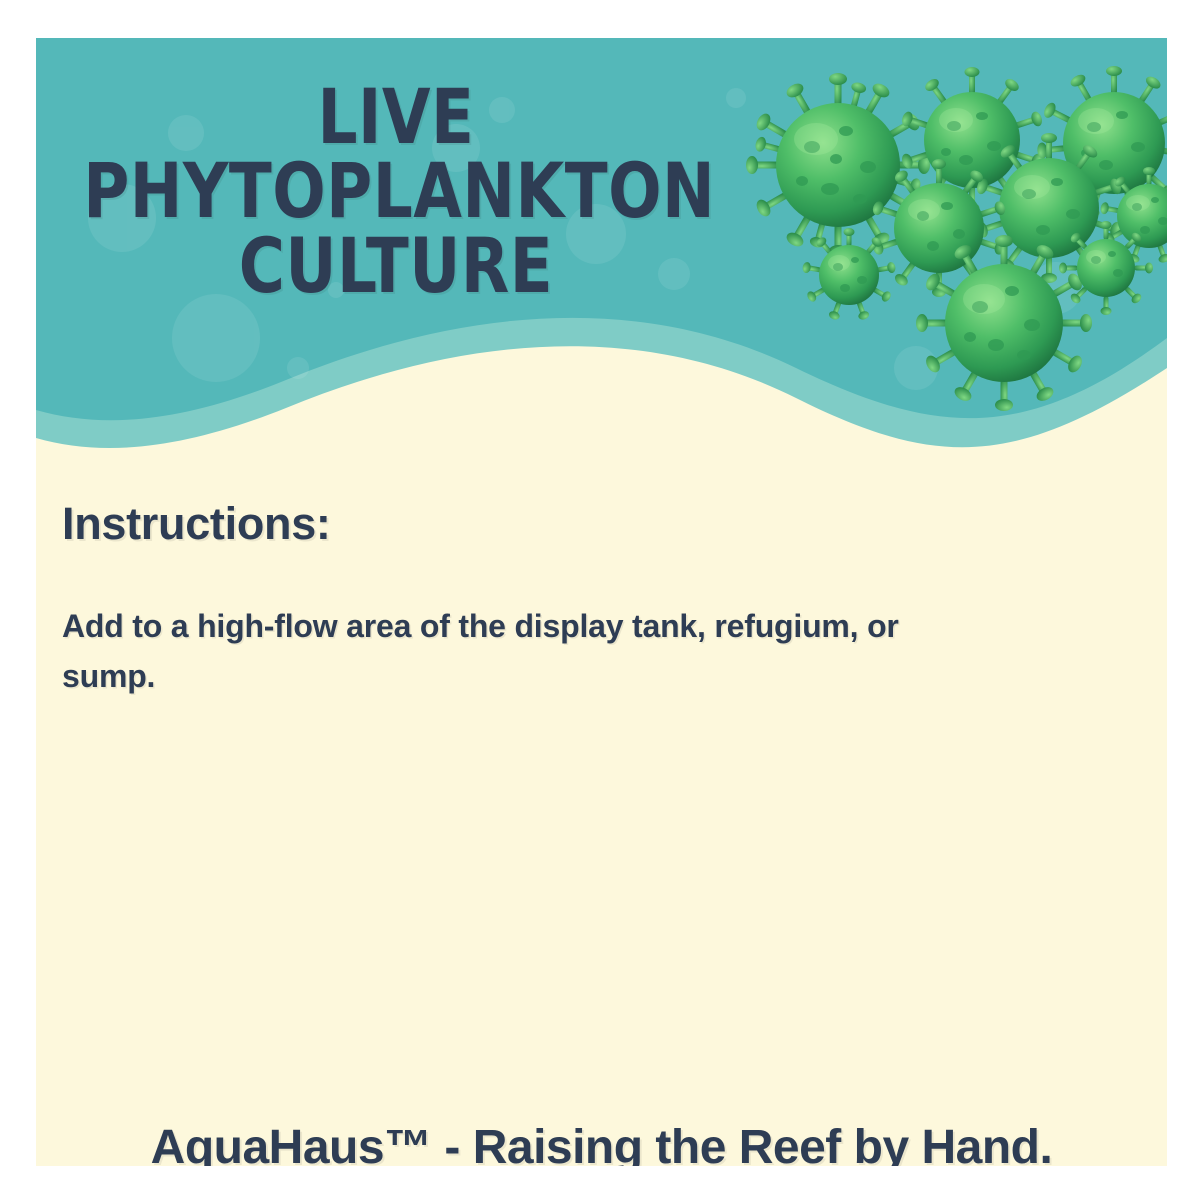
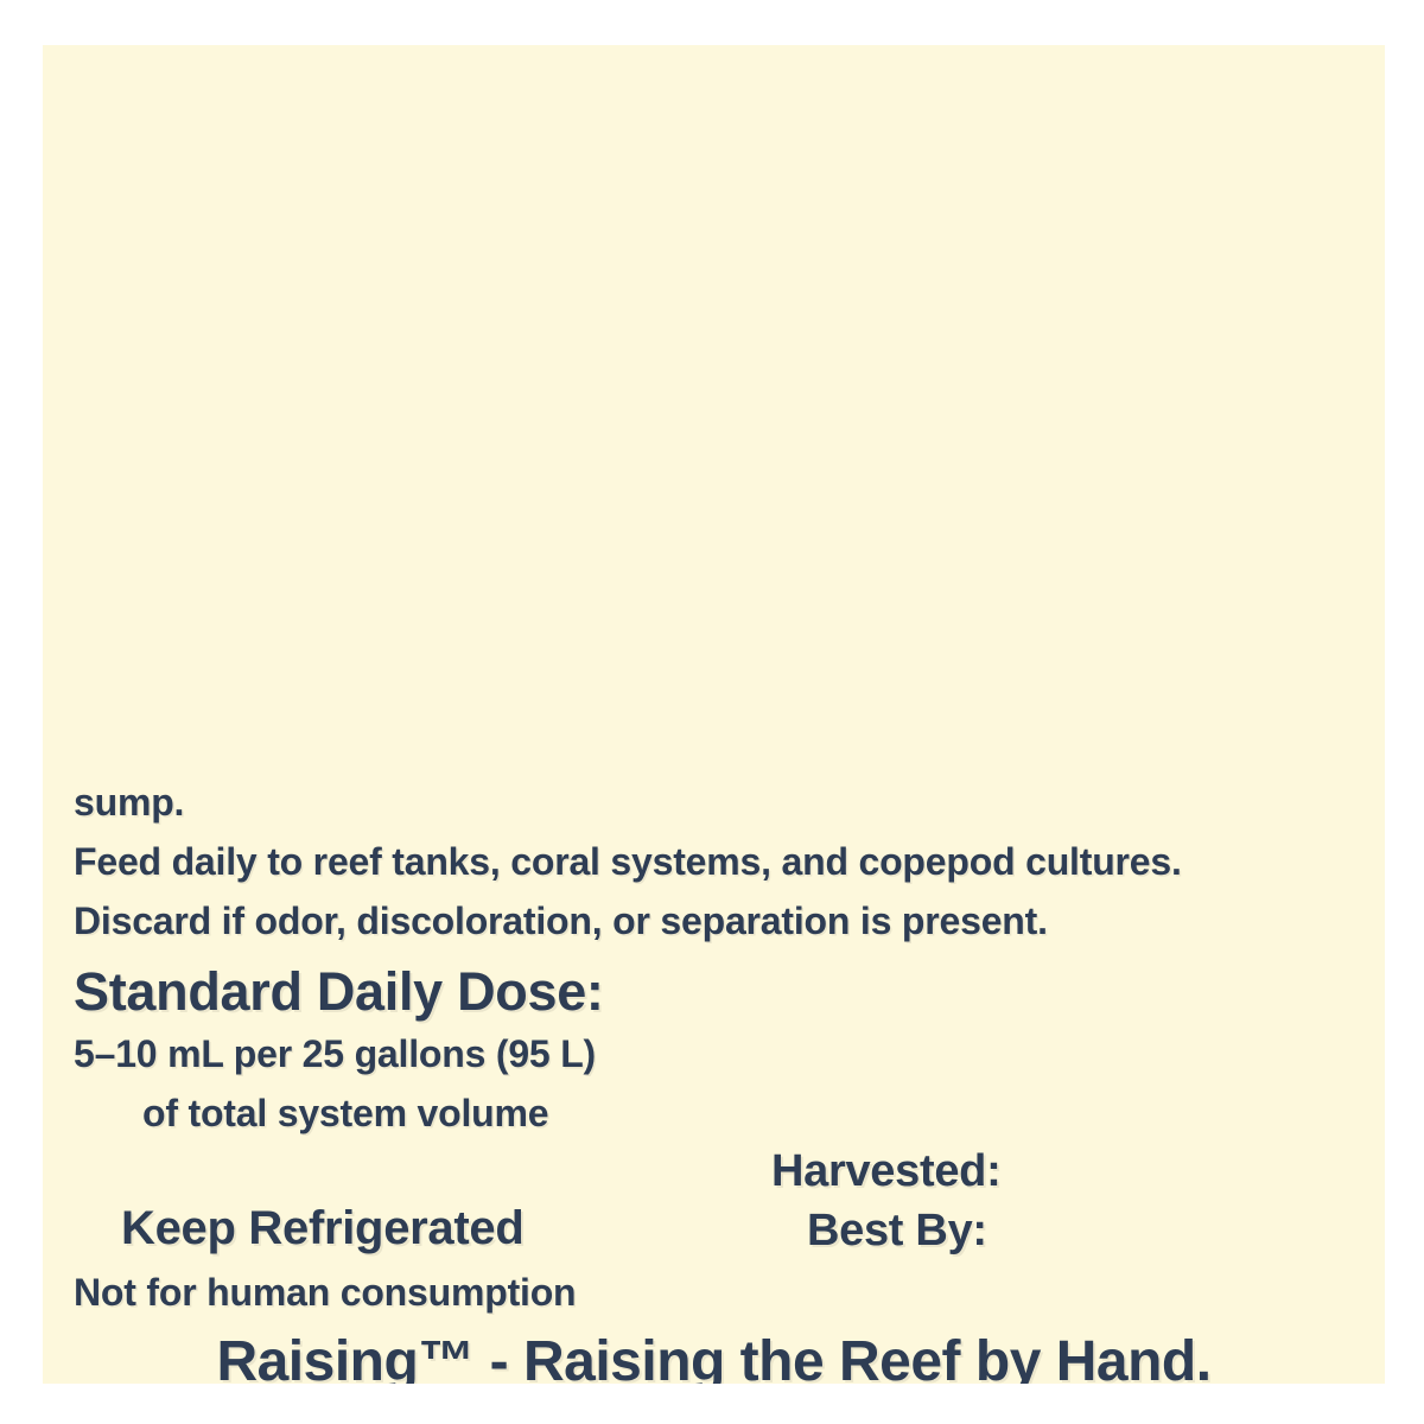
- LIVE
- PHYTOPLANKTON
- CULTURE
- Instructions:
- Add to a high-flow area of the display tank, refugium, or
  sump.
+ Feed daily to reef tanks, coral systems, and copepod cultures.
+ Discard if odor, discoloration, or separation is present.
+ Standard Daily Dose:
+ 5–10 mL per 25 gallons (95 L)
+ of total system volume
+ Harvested:
+ Best By:
+ Keep Refrigerated
+ Not for human consumption
- AquaHaus™ - Raising the Reef by Hand.
+ Raising™ - Raising the Reef by Hand.
